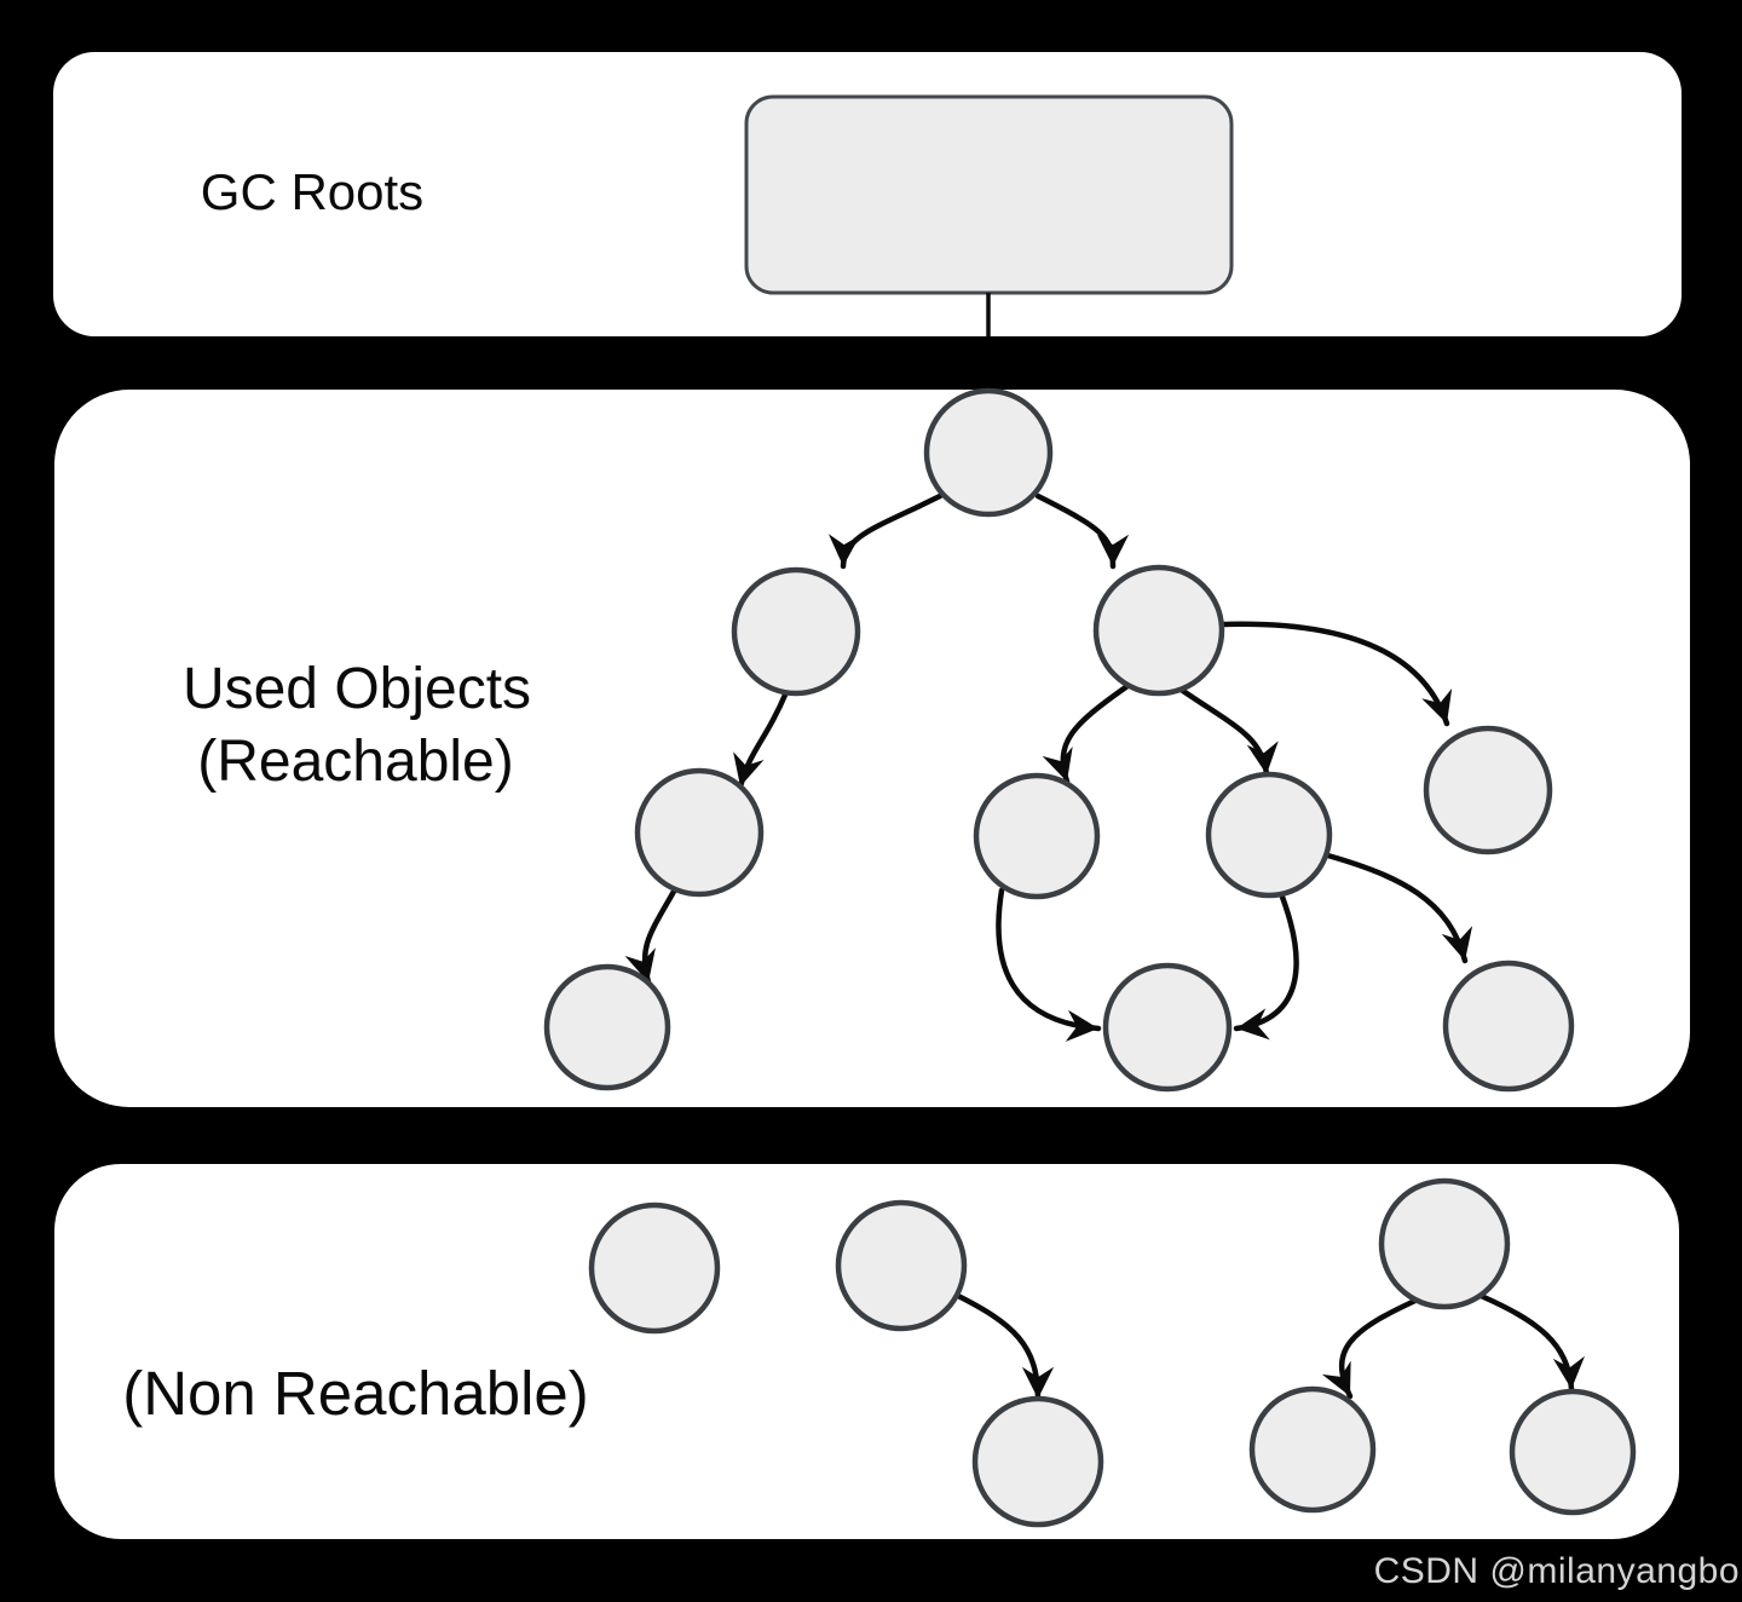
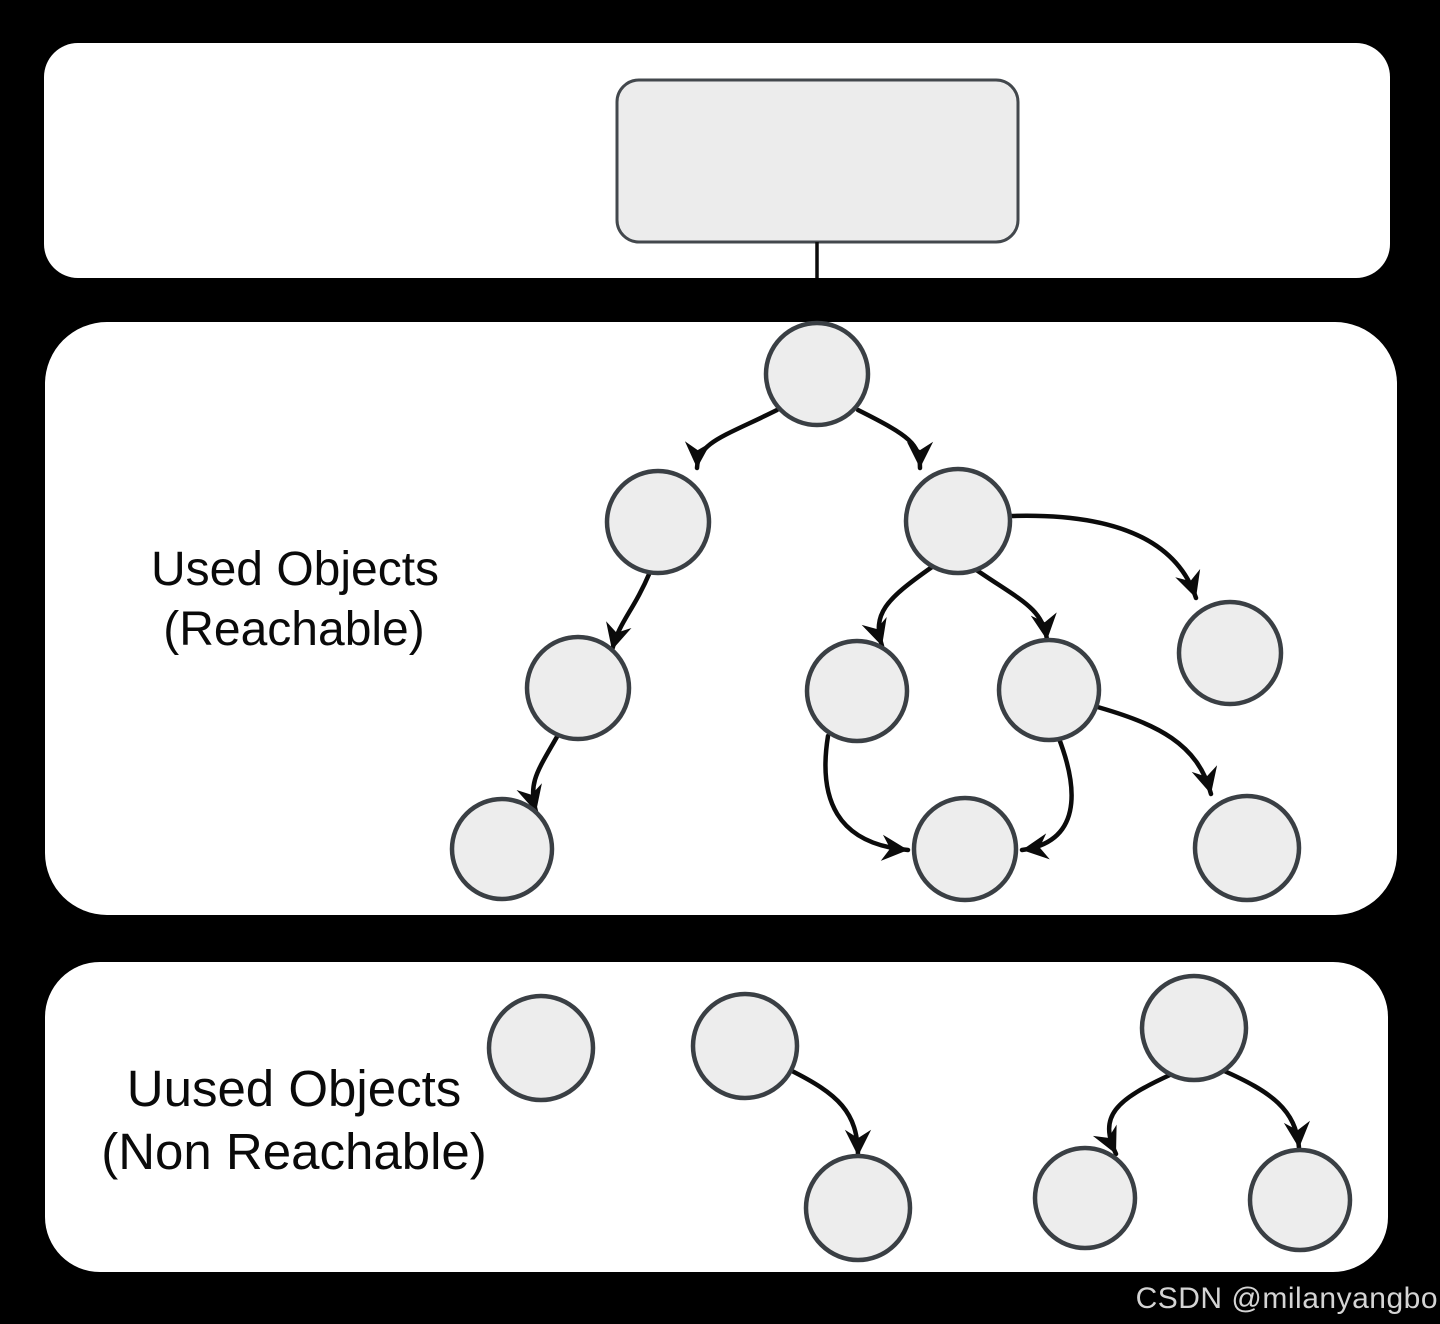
- GC Roots
  Used Objects
  (Reachable)
+ Uused Objects
  (Non Reachable)
  CSDN @milanyangbo
